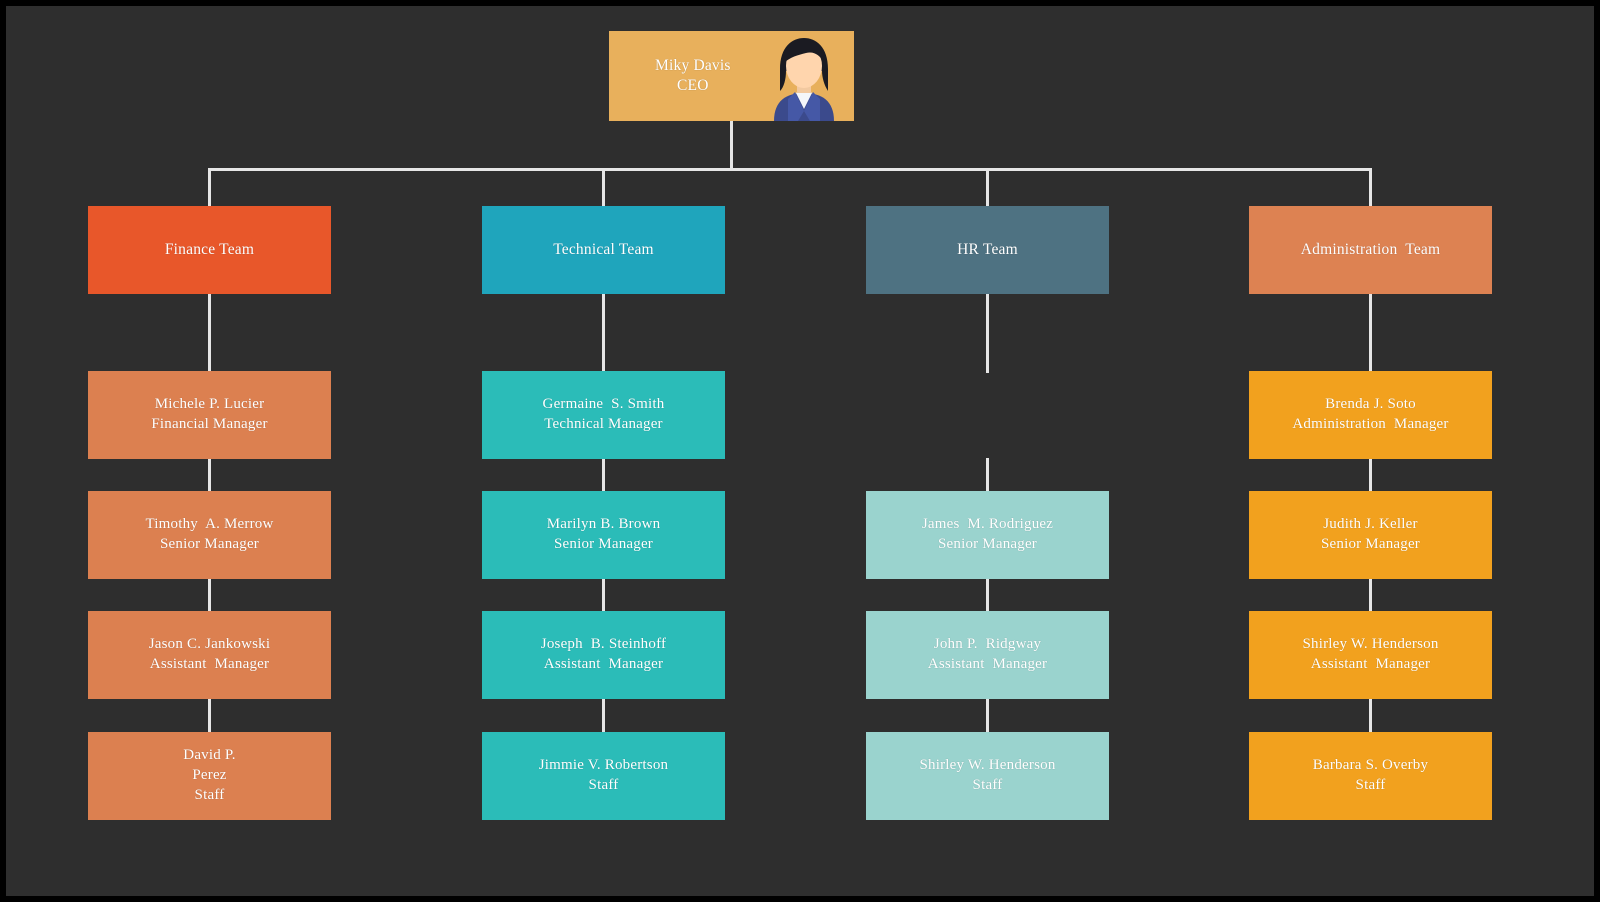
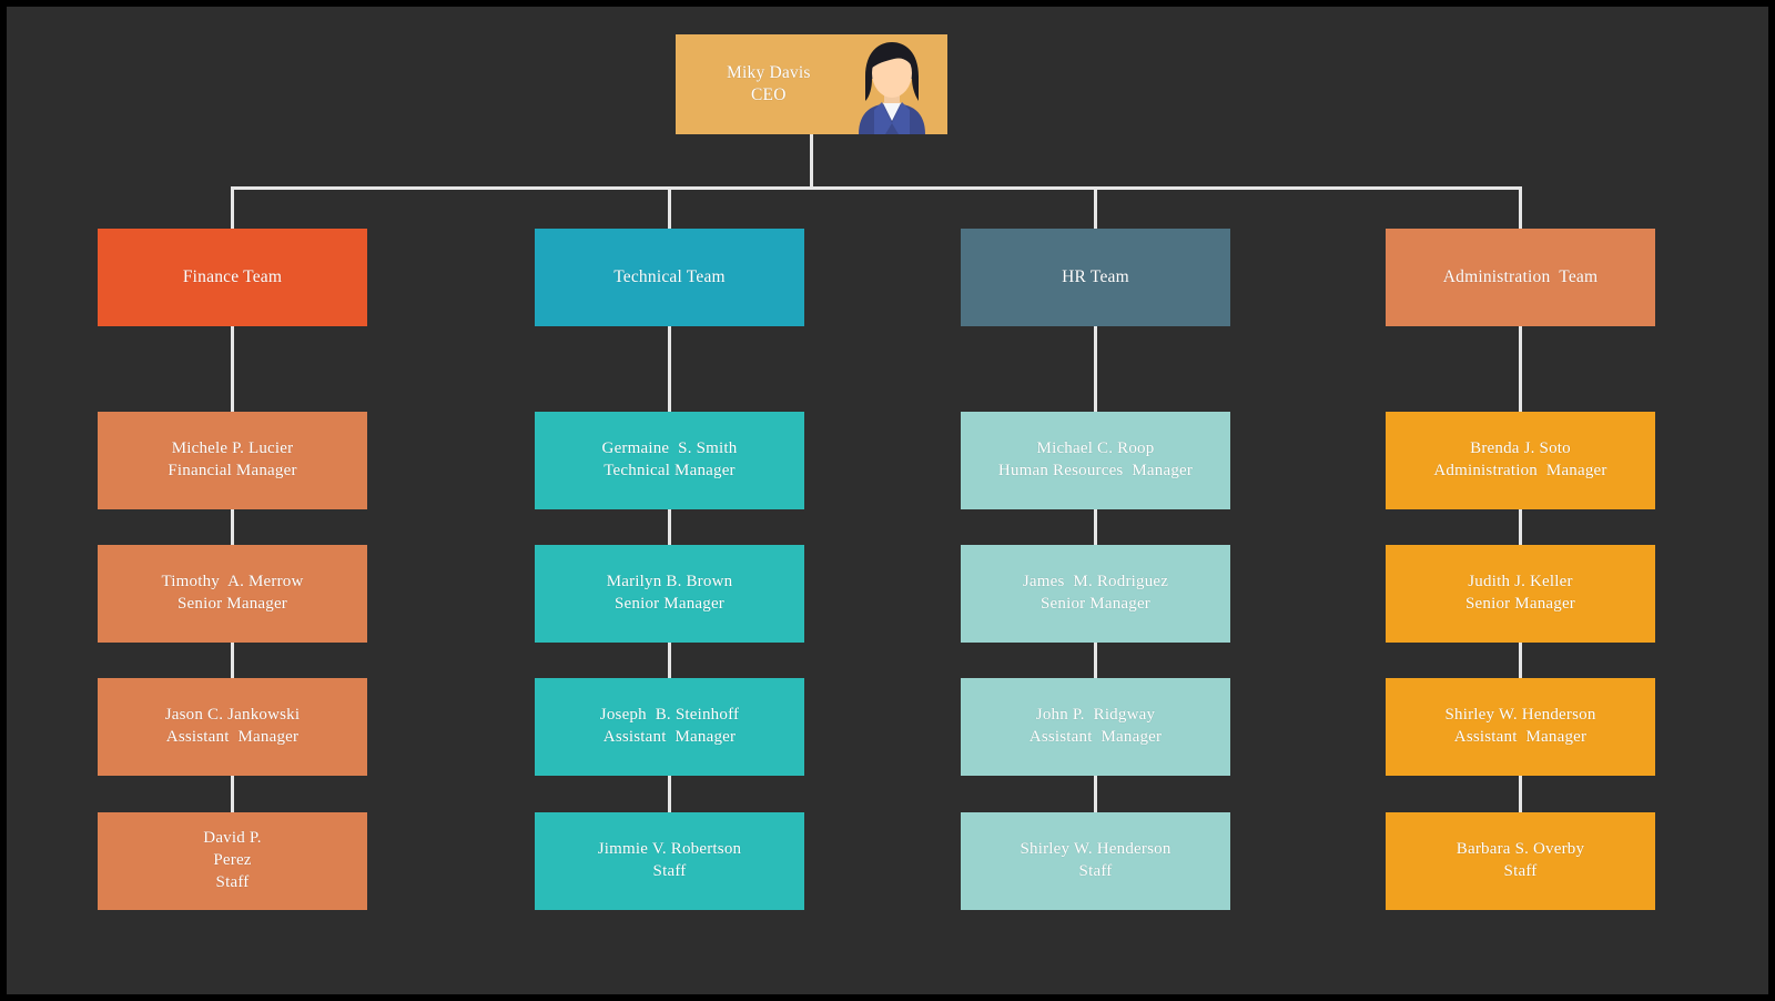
  Miky Davis
  CEO
  Finance Team
  Technical Team
  HR Team
  Administration Team
  Michele P. Lucier
  Financial Manager
  Timothy A. Merrow
  Senior Manager
  Jason C. Jankowski
  Assistant Manager
  David P.
  Perez
  Staff
  Germaine S. Smith
  Technical Manager
  Marilyn B. Brown
  Senior Manager
  Joseph B. Steinhoff
  Assistant Manager
  Jimmie V. Robertson
  Staff
+ Michael C. Roop
+ Human Resources Manager
  James M. Rodriguez
  Senior Manager
  John P. Ridgway
  Assistant Manager
  Shirley W. Henderson
  Staff
  Brenda J. Soto
  Administration Manager
  Judith J. Keller
  Senior Manager
  Shirley W. Henderson
  Assistant Manager
  Barbara S. Overby
  Staff
